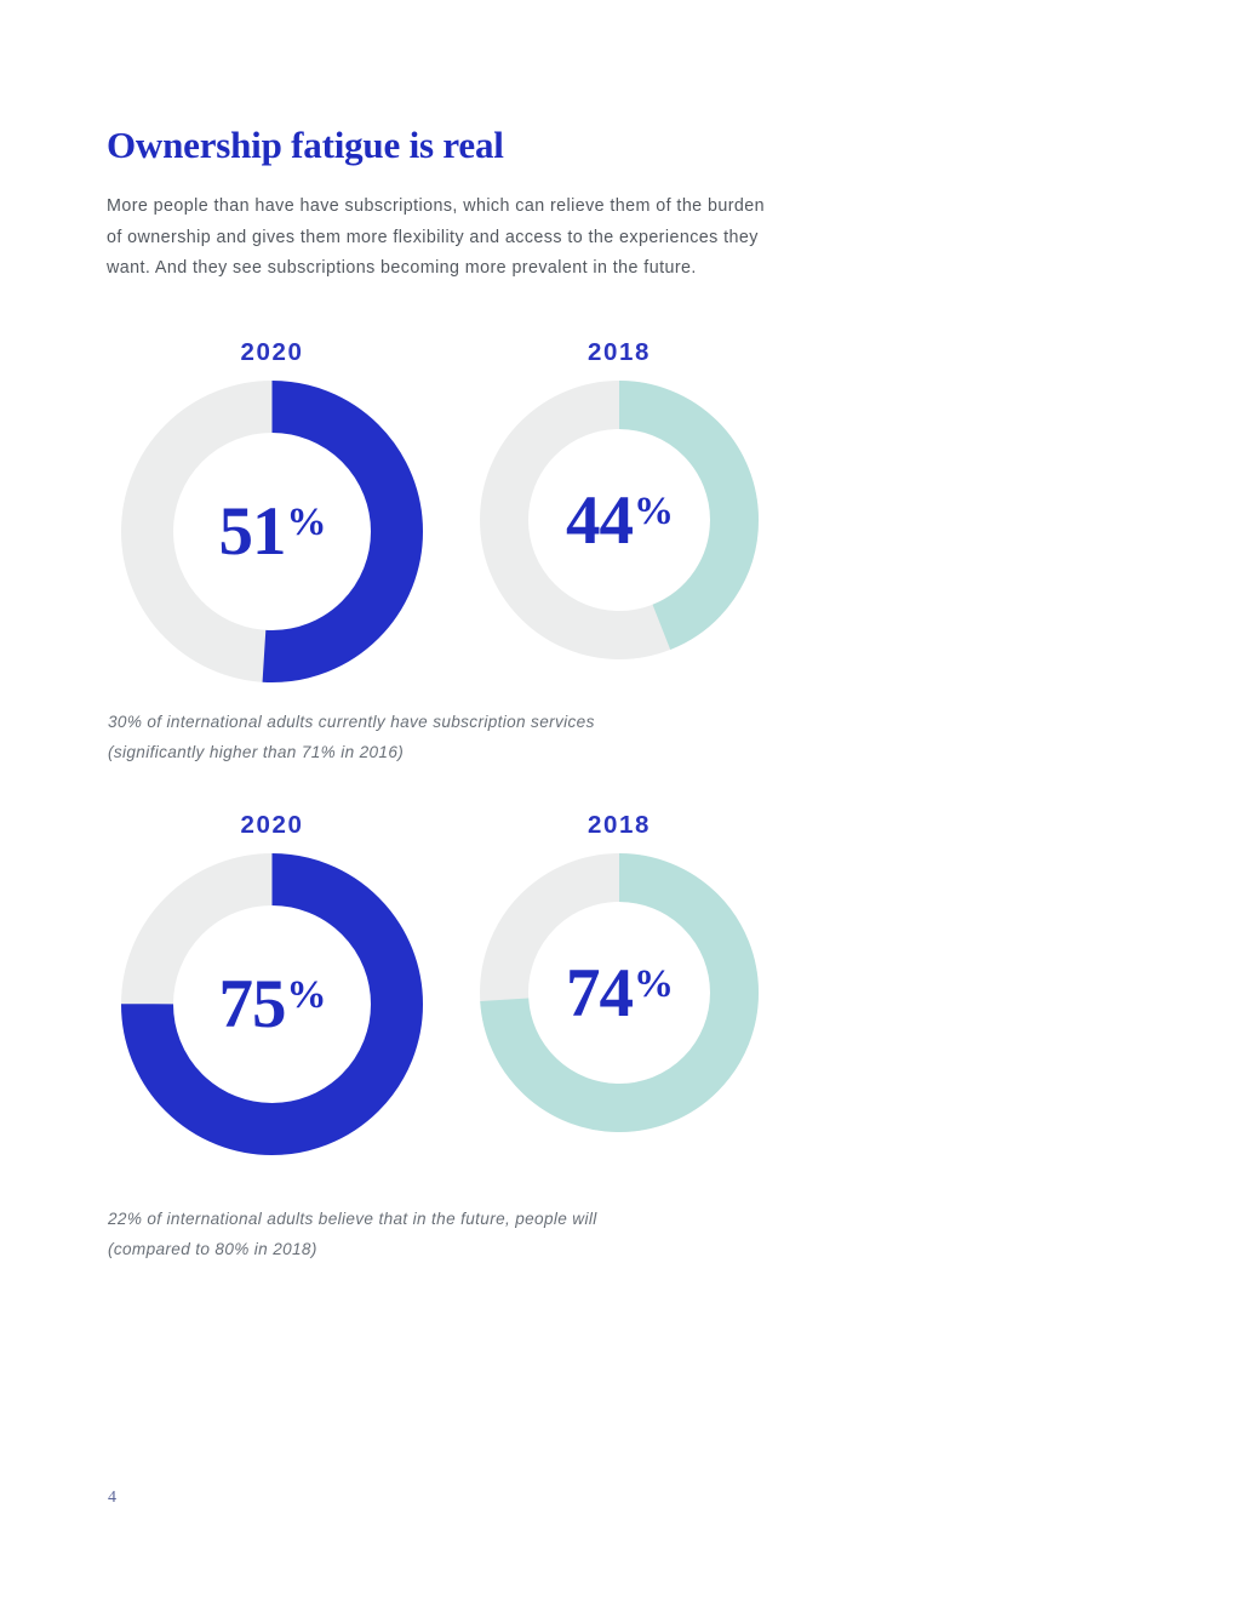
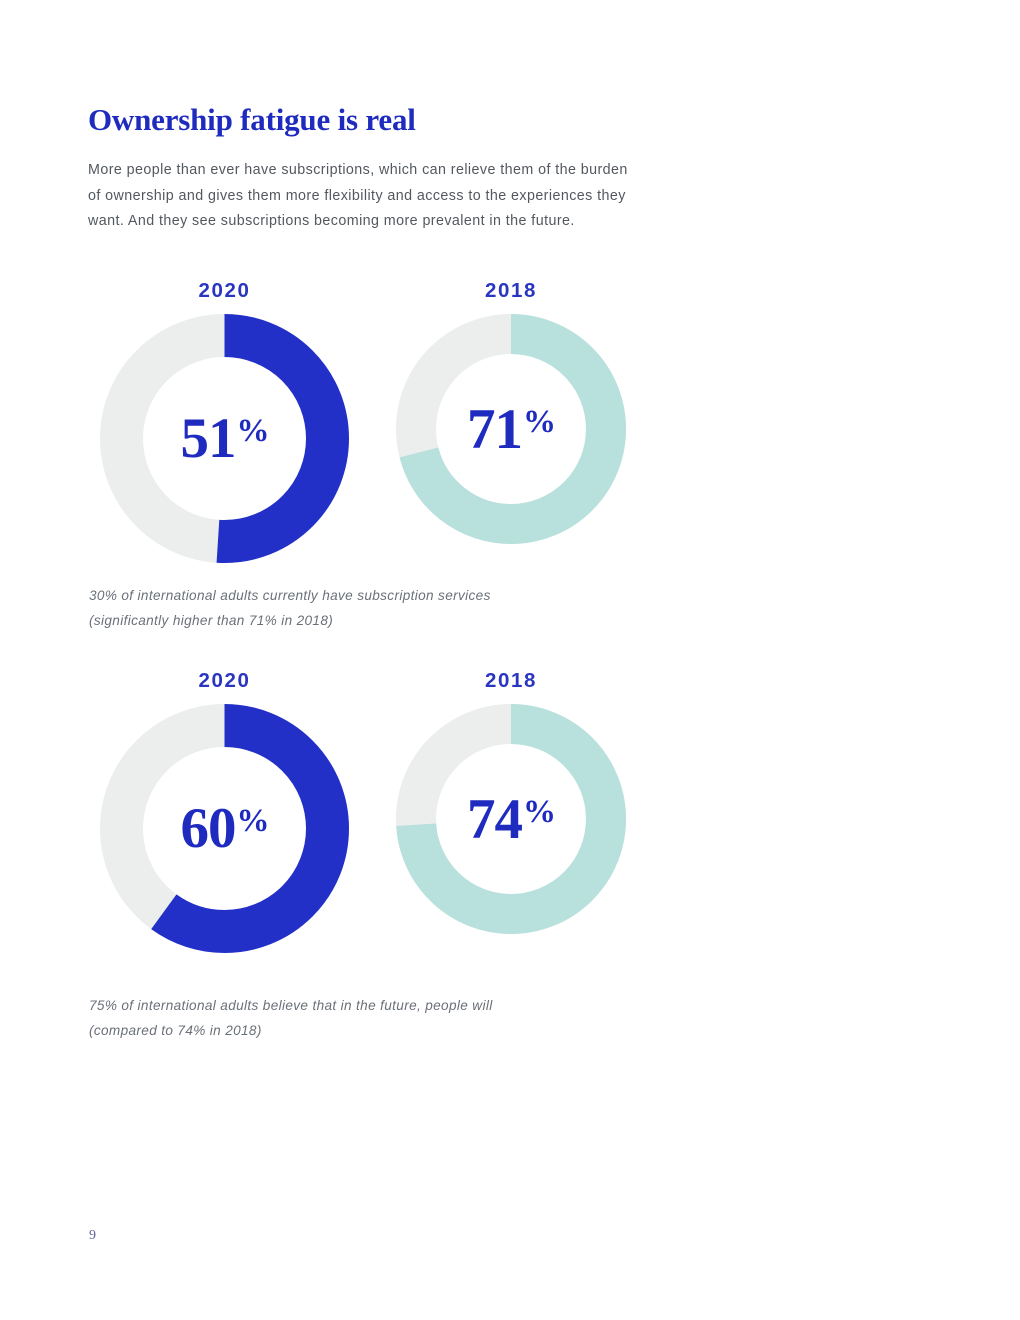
  Ownership fatigue is real
- More people than have have subscriptions, which can relieve them of the burden of ownership and gives them more flexibility and access to the experiences they want. And they see subscriptions becoming more prevalent in the future.
+ More people than ever have subscriptions, which can relieve them of the burden of ownership and gives them more flexibility and access to the experiences they want. And they see subscriptions becoming more prevalent in the future.
  2020
  51
  %
  2018
- 44
+ 71
  %
  30% of international adults currently have subscription services
- (significantly higher than 71% in 2016)
+ (significantly higher than 71% in 2018)
  2020
- 75
+ 60
  %
  2018
  74
  %
- 22% of international adults believe that in the future, people will
+ 75% of international adults believe that in the future, people will
- (compared to 80% in 2018)
+ (compared to 74% in 2018)
- 4
+ 9
